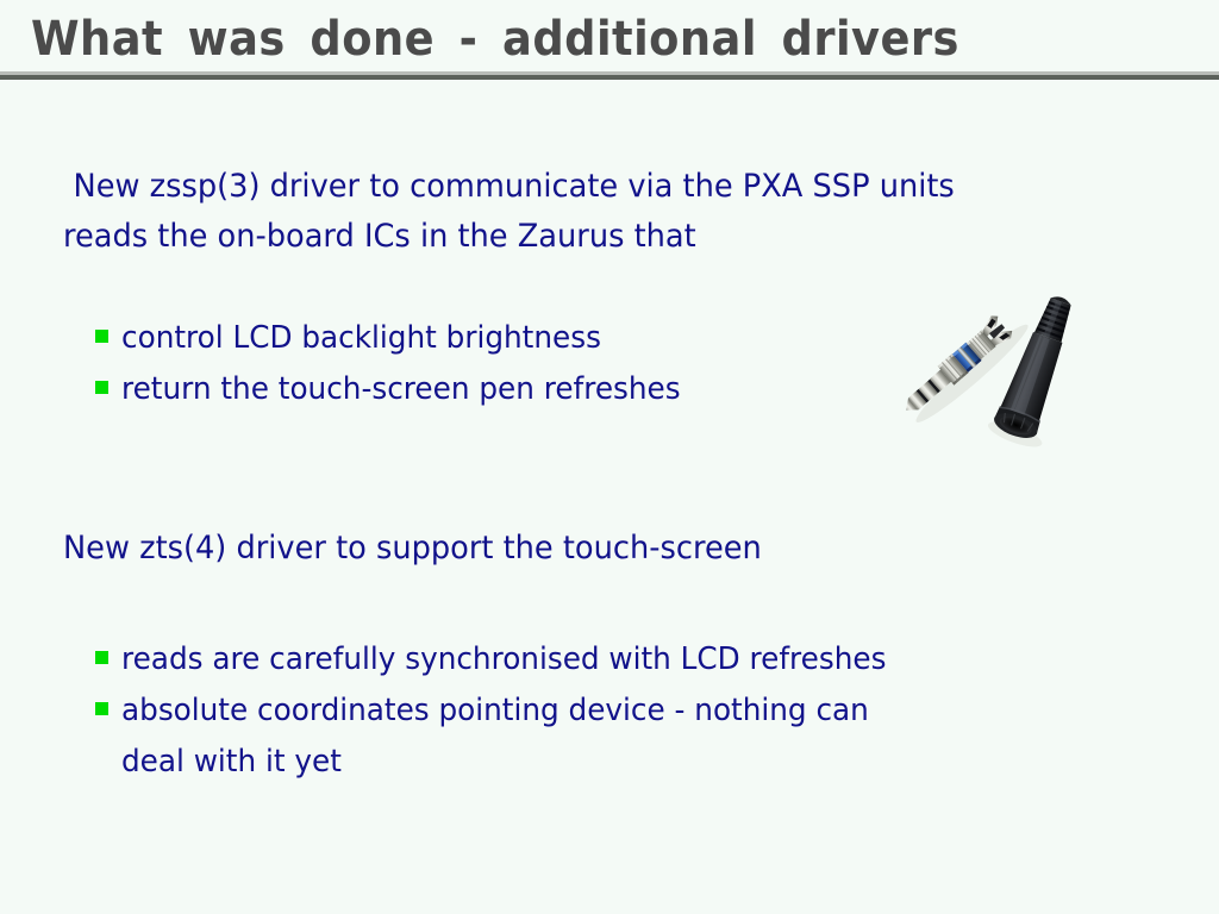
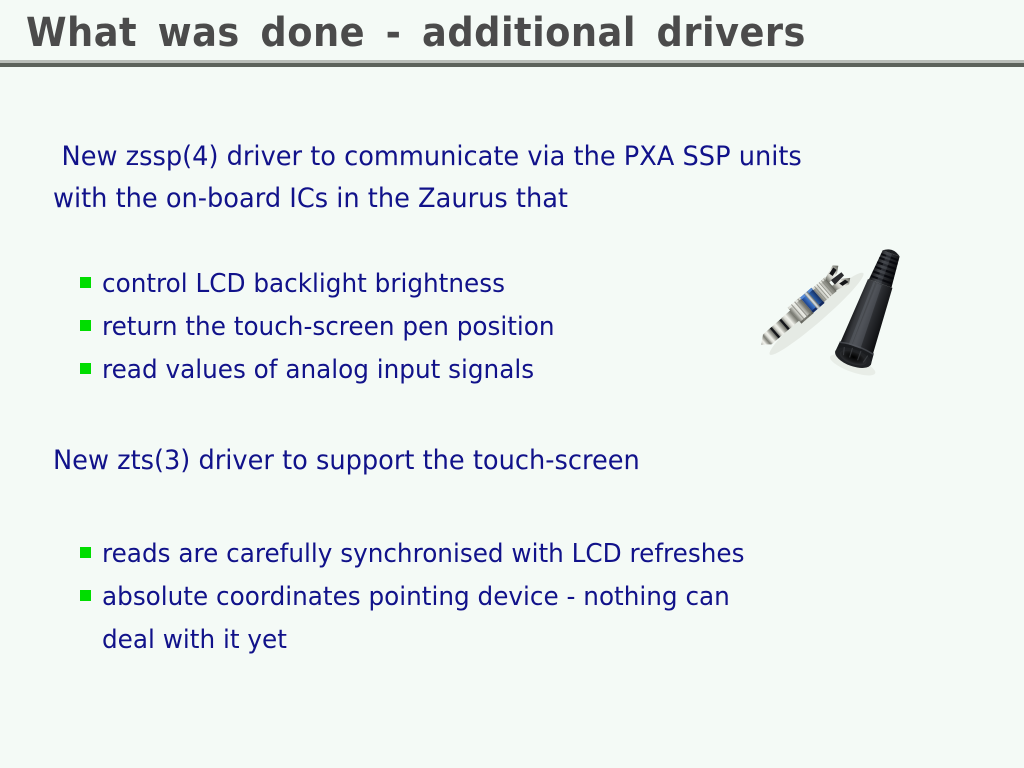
  What was done - additional drivers
- New zssp(3) driver to communicate via the PXA SSP units
+ New zssp(4) driver to communicate via the PXA SSP units
- reads the on-board ICs in the Zaurus that
+ with the on-board ICs in the Zaurus that
  control LCD backlight brightness
- return the touch-screen pen refreshes
+ return the touch-screen pen position
+ read values of analog input signals
- New zts(4) driver to support the touch-screen
+ New zts(3) driver to support the touch-screen
  reads are carefully synchronised with LCD refreshes
  absolute coordinates pointing device - nothing can
  deal with it yet
